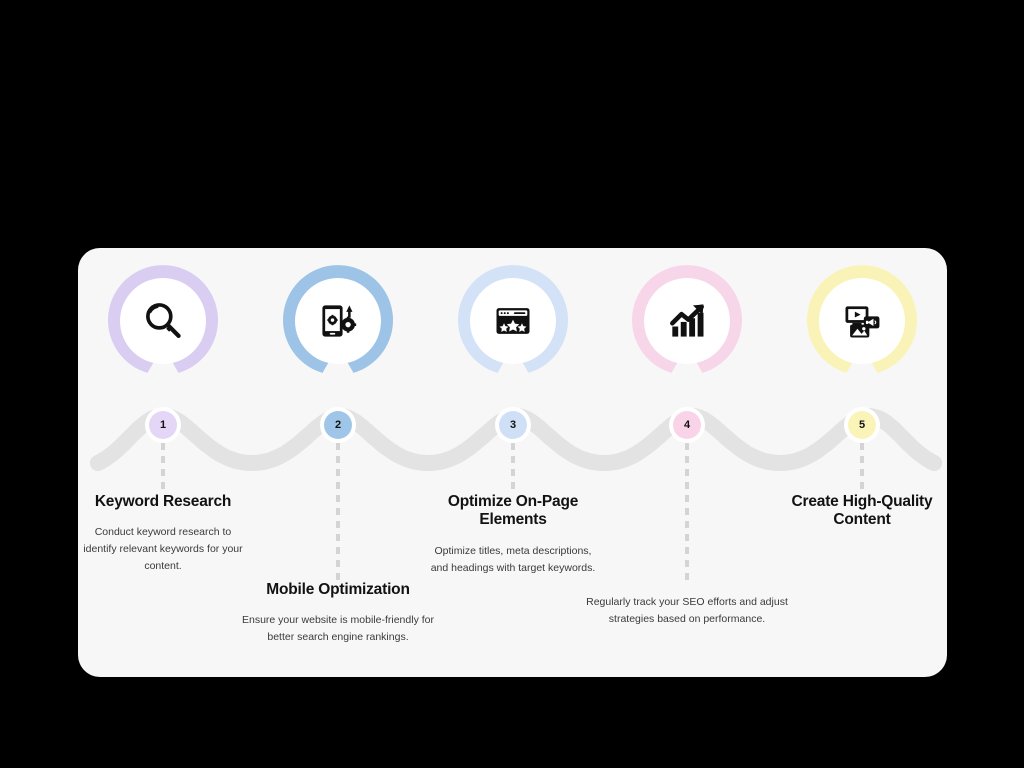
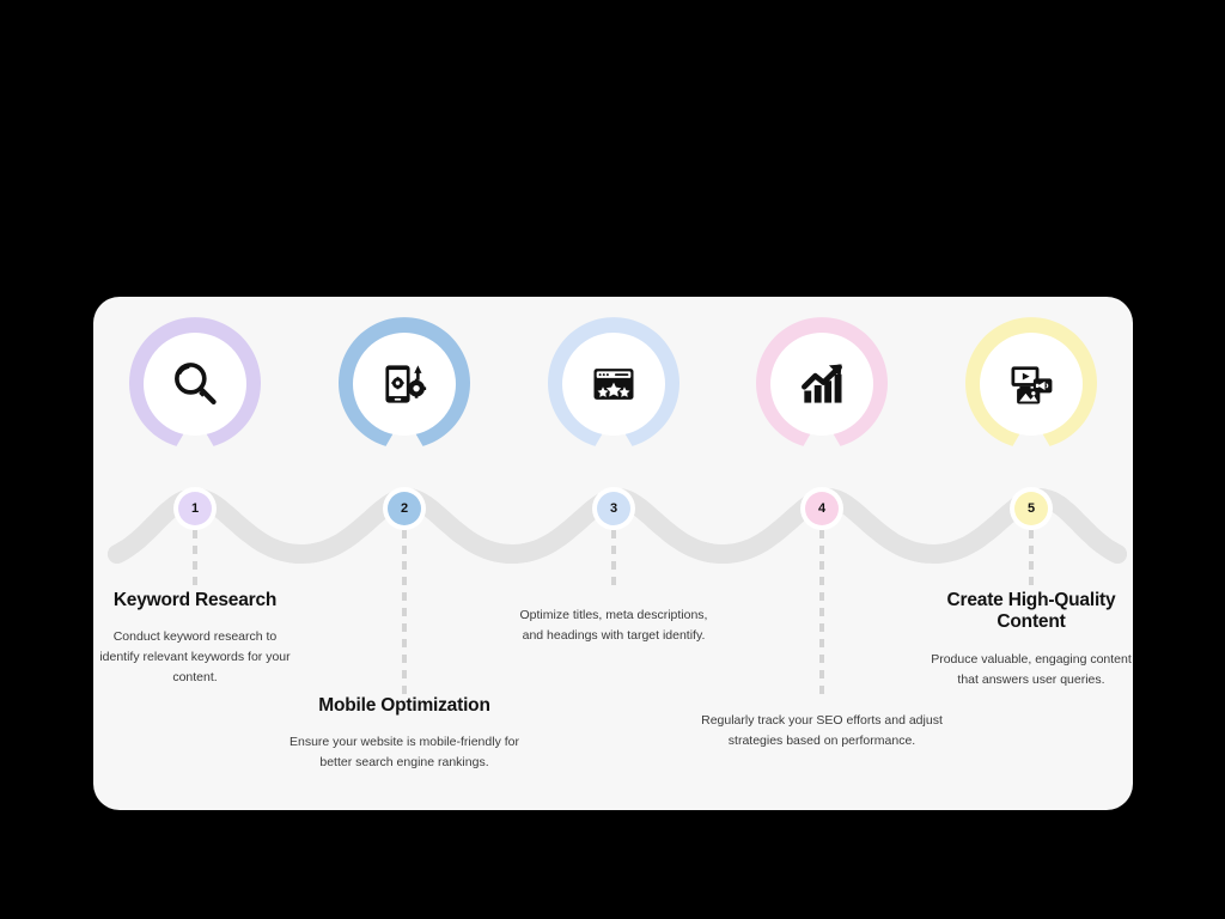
  1
  Keyword Research
  Conduct keyword research to identify relevant keywords for your content.
  2
  Mobile Optimization
  Ensure your website is mobile-friendly for better search engine rankings.
  3
- Optimize On-Page Elements
- Optimize titles, meta descriptions, and headings with target keywords.
+ Optimize titles, meta descriptions, and headings with target identify.
  4
  Regularly track your SEO efforts and adjust strategies based on performance.
  5
  Create High-Quality Content
+ Produce valuable, engaging content that answers user queries.
